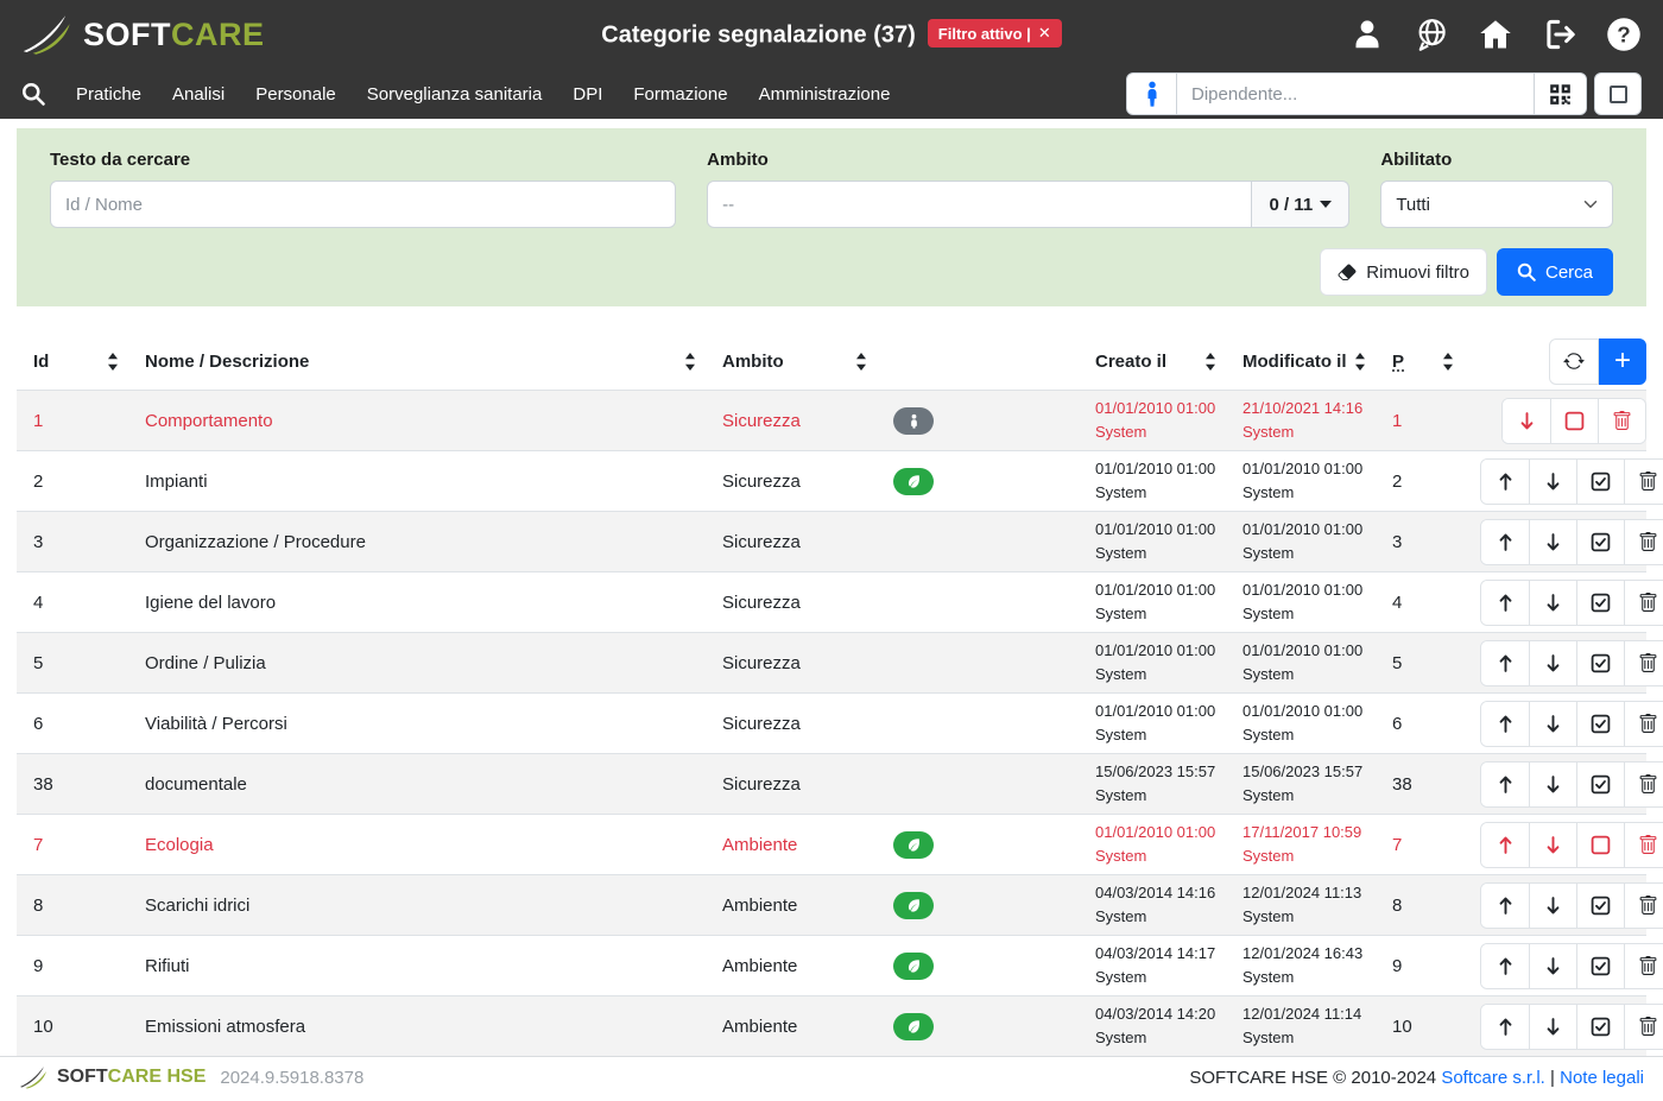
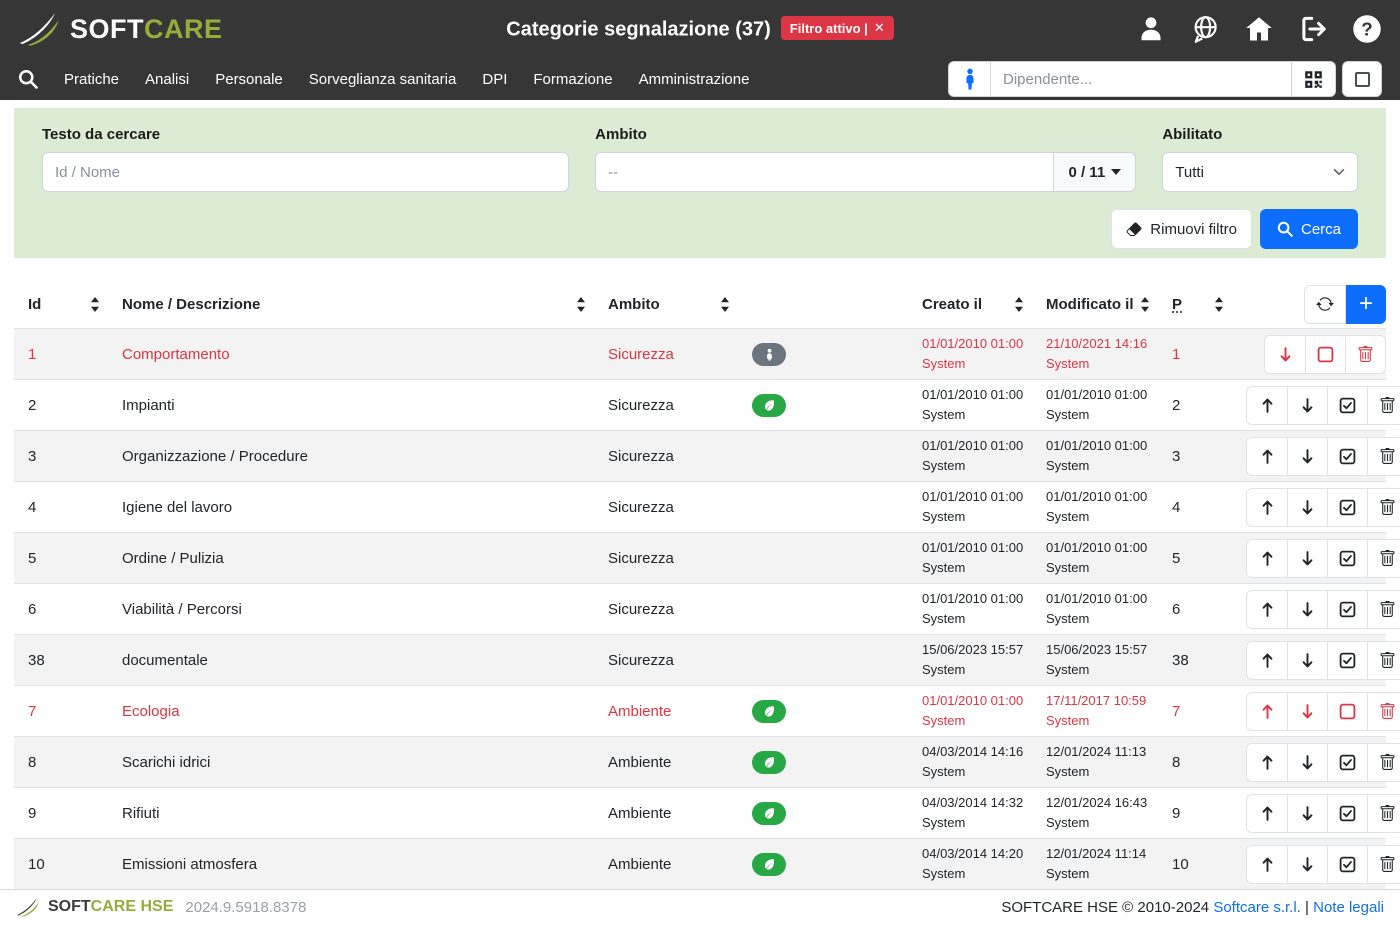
  SOFTCARE
  Categorie segnalazione (37)
  Filtro attivo |
  ✕
  ?
  Pratiche
  Analisi
  Personale
  Sorveglianza sanitaria
  DPI
  Formazione
  Amministrazione
  Dipendente...
  Testo da cercare
  Id / Nome
  Ambito
  --
  0 / 11
  Abilitato
  Tutti
  Rimuovi filtro
  Cerca
  Id
  Nome / Descrizione
  Ambito
  Creato il
  Modificato il
  P
  +
  1
  Comportamento
  Sicurezza
  01/01/2010 01:00
  System
  21/10/2021 14:16
  System
  1
  2
  Impianti
  Sicurezza
  01/01/2010 01:00
  System
  01/01/2010 01:00
  System
  2
  3
  Organizzazione / Procedure
  Sicurezza
  01/01/2010 01:00
  System
  01/01/2010 01:00
  System
  3
  4
  Igiene del lavoro
  Sicurezza
  01/01/2010 01:00
  System
  01/01/2010 01:00
  System
  4
  5
  Ordine / Pulizia
  Sicurezza
  01/01/2010 01:00
  System
  01/01/2010 01:00
  System
  5
  6
  Viabilità / Percorsi
  Sicurezza
  01/01/2010 01:00
  System
  01/01/2010 01:00
  System
  6
  38
  documentale
  Sicurezza
  15/06/2023 15:57
  System
  15/06/2023 15:57
  System
  38
  7
  Ecologia
  Ambiente
  01/01/2010 01:00
  System
  17/11/2017 10:59
  System
  7
  8
  Scarichi idrici
  Ambiente
  04/03/2014 14:16
  System
  12/01/2024 11:13
  System
  8
  9
  Rifiuti
  Ambiente
- 04/03/2014 14:17
+ 04/03/2014 14:32
  System
  12/01/2024 16:43
  System
  9
  10
  Emissioni atmosfera
  Ambiente
  04/03/2014 14:20
  System
  12/01/2024 11:14
  System
  10
  SOFTCARE HSE
  2024.9.5918.8378
  SOFTCARE HSE © 2010-2024 Softcare s.r.l. | Note legali
